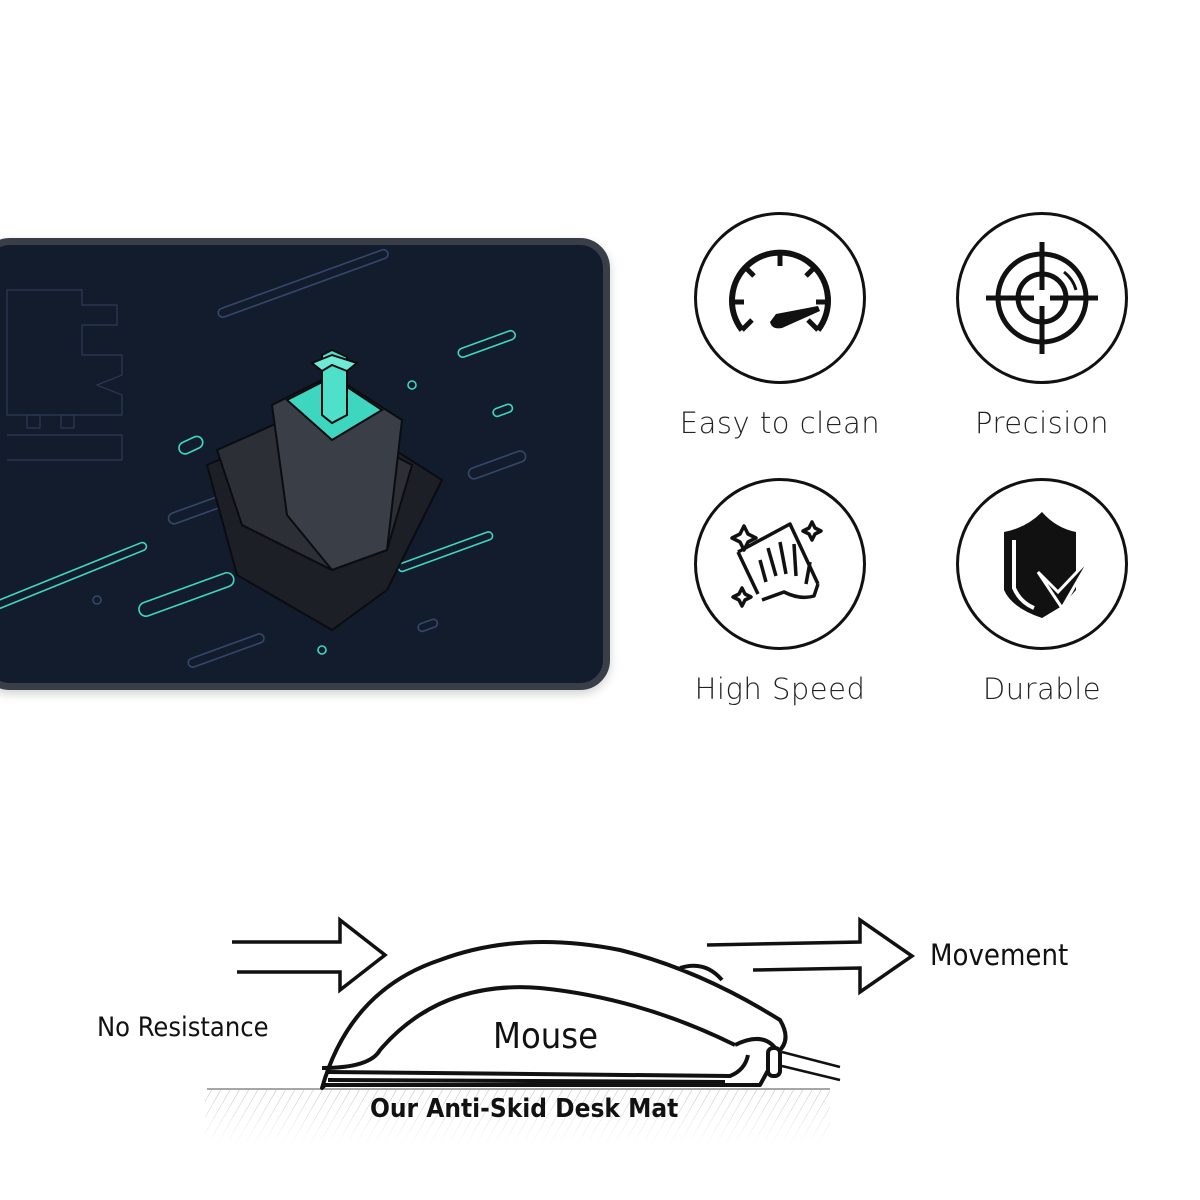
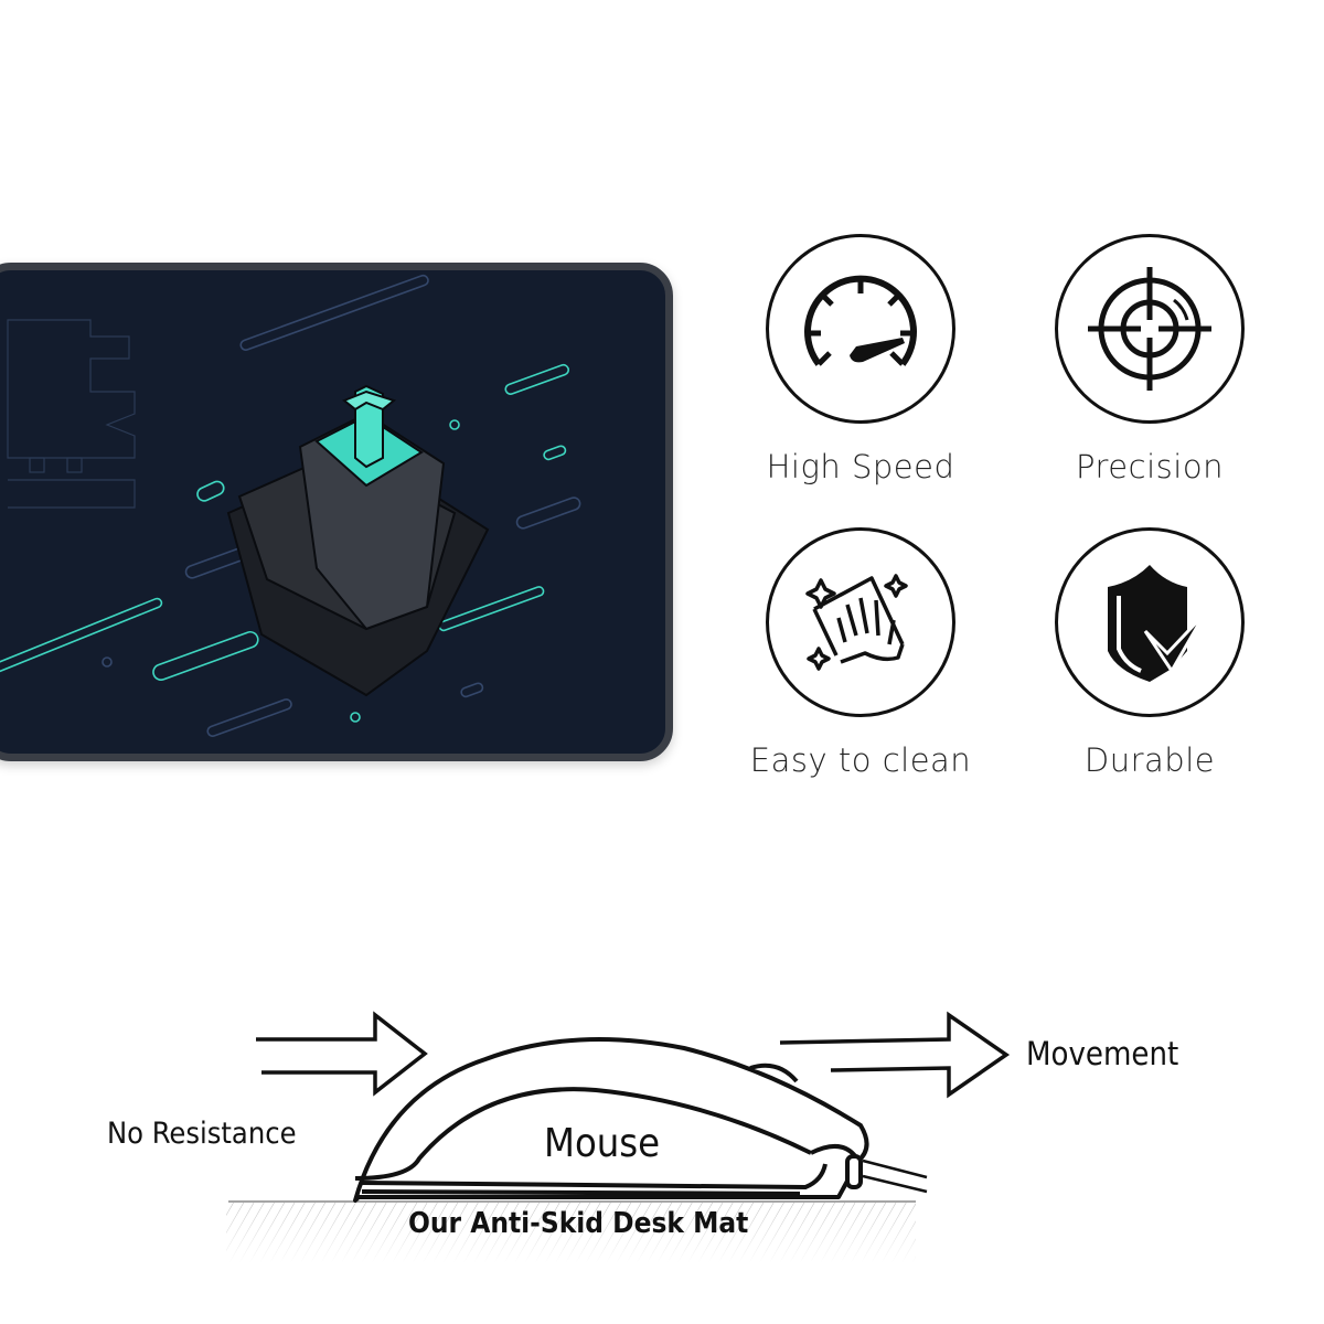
- Easy to clean
+ High Speed
  Precision
- High Speed
+ Easy to clean
  Durable
  No Resistance
  Movement
  Mouse
  Our Anti-Skid Desk Mat
